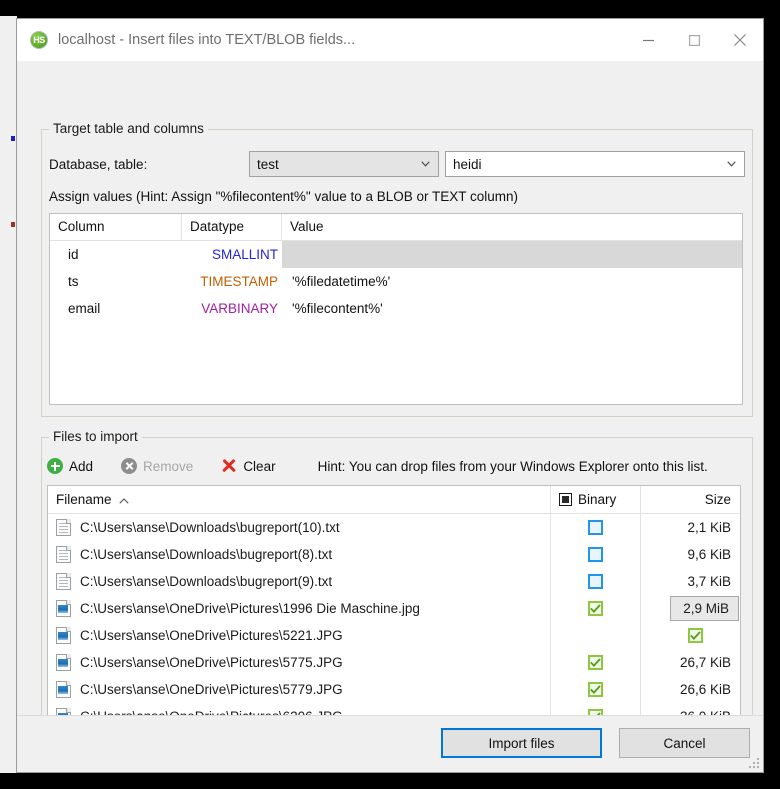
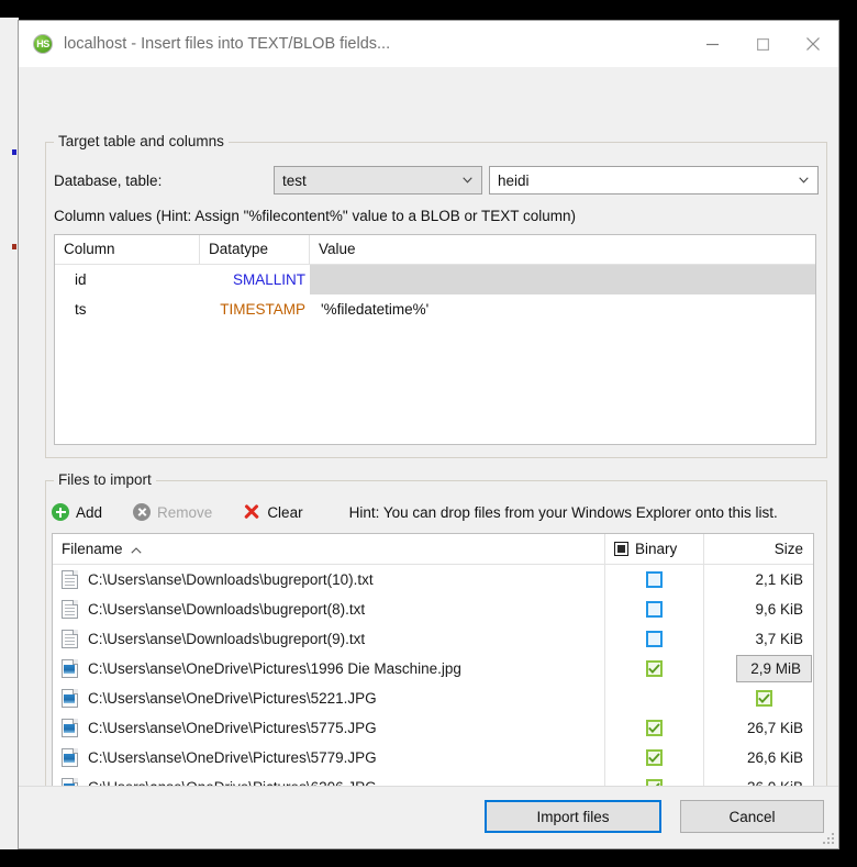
  HS
  localhost - Insert files into TEXT/BLOB fields...
  Target table and columns
  Database, table:
  test
  heidi
- Assign values (Hint: Assign "%filecontent%" value to a BLOB or TEXT column)
+ Column values (Hint: Assign "%filecontent%" value to a BLOB or TEXT column)
  Column
  Datatype
  Value
  id
  SMALLINT
  ts
  TIMESTAMP
  '%filedatetime%'
- email
- VARBINARY
- '%filecontent%'
  Files to import
  Add
  Remove
  Clear
  Hint: You can drop files from your Windows Explorer onto this list.
  Filename
  Binary
  Size
  C:\Users\anse\Downloads\bugreport(10).txt
  2,1 KiB
  C:\Users\anse\Downloads\bugreport(8).txt
  9,6 KiB
  C:\Users\anse\Downloads\bugreport(9).txt
  3,7 KiB
  C:\Users\anse\OneDrive\Pictures\1996 Die Maschine.jpg
  2,9 MiB
  C:\Users\anse\OneDrive\Pictures\5221.JPG
  C:\Users\anse\OneDrive\Pictures\5775.JPG
  26,7 KiB
  C:\Users\anse\OneDrive\Pictures\5779.JPG
  26,6 KiB
  Import files
  Cancel
